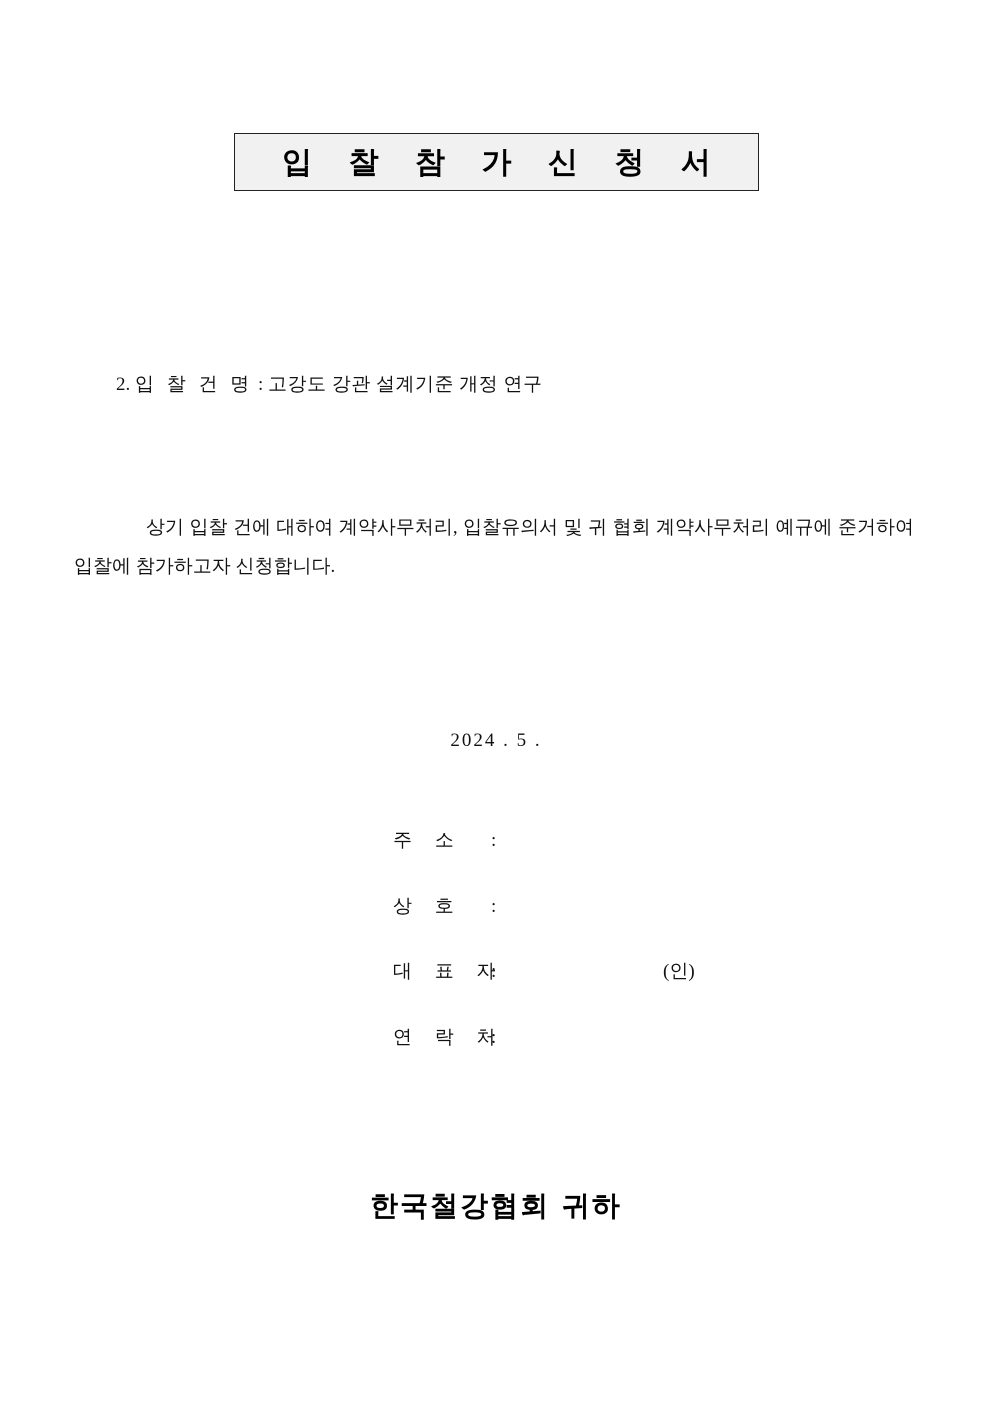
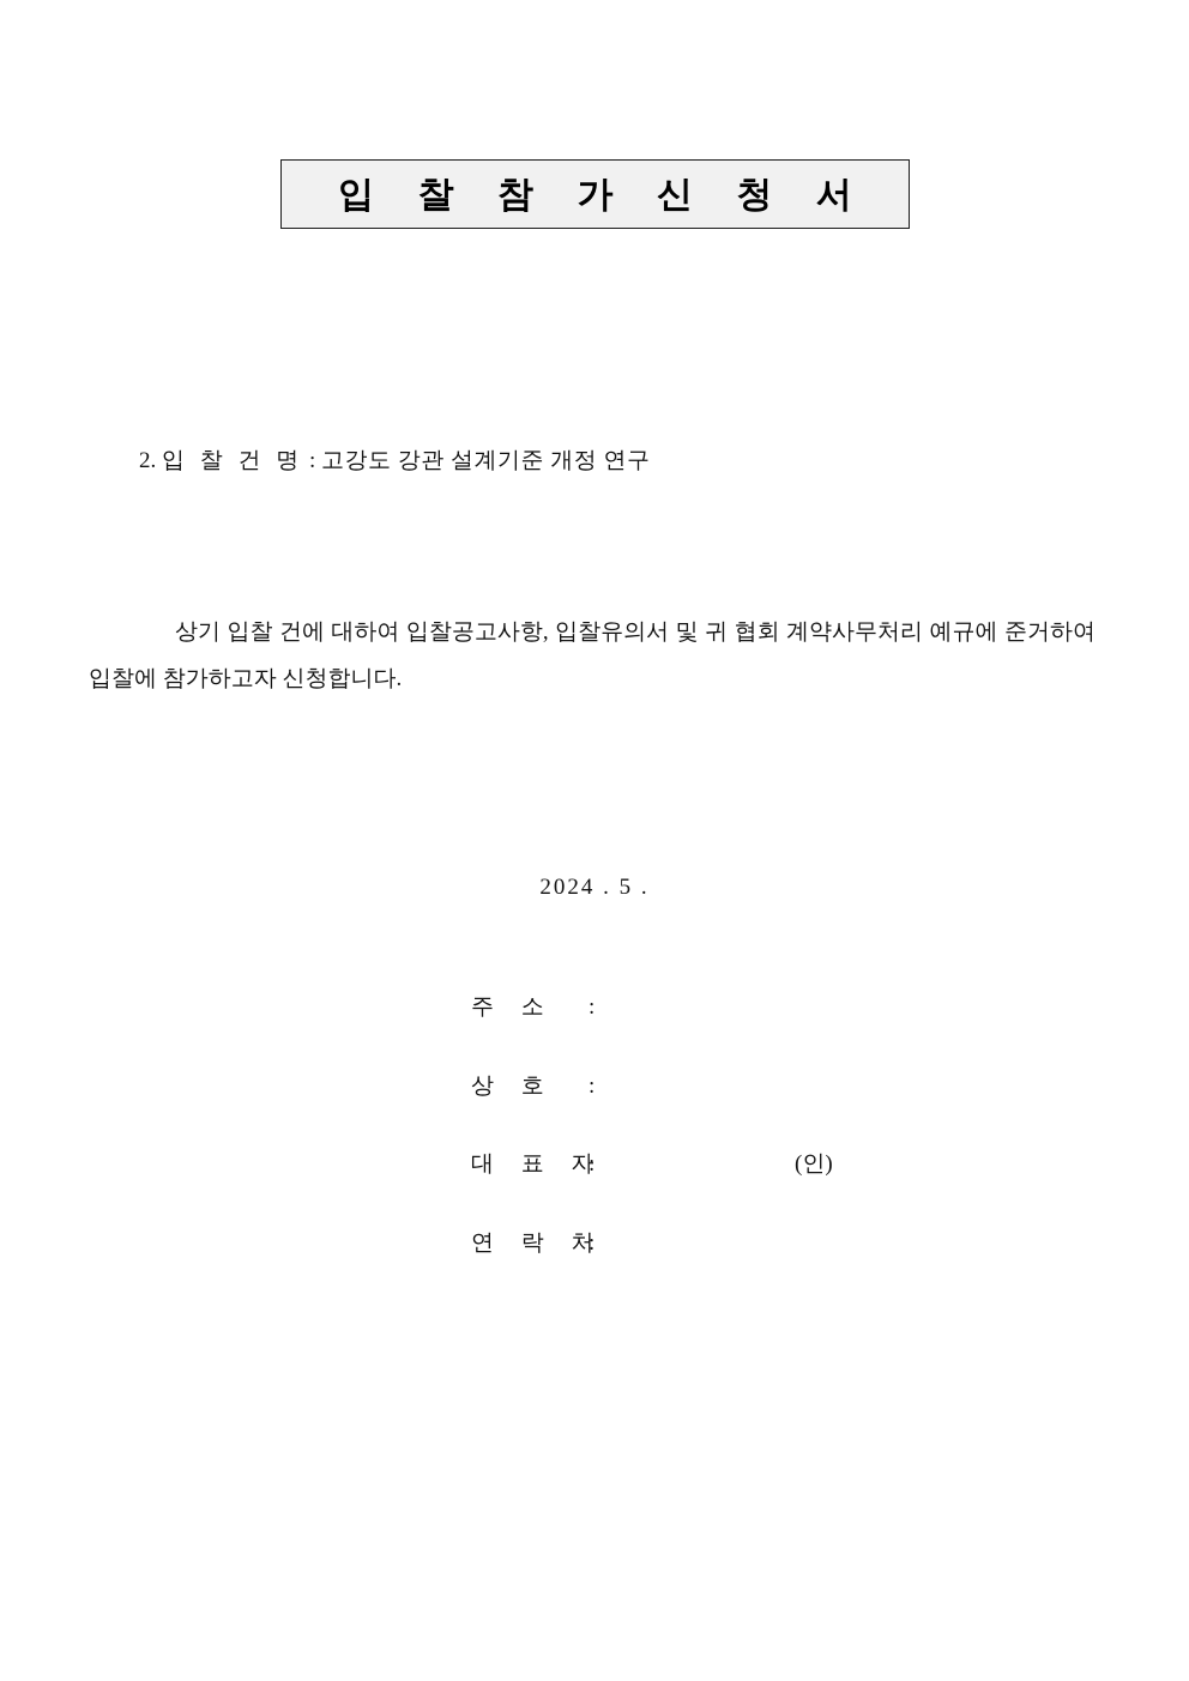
  입 찰 참 가 신 청 서
  2. 입 찰 건 명 : 고강도 강관 설계기준 개정 연구
- 상기 입찰 건에 대하여 계약사무처리, 입찰유의서 및 귀 협회 계약사무처리 예규에 준거하여 입찰에 참가하고자 신청합니다.
+ 상기 입찰 건에 대하여 입찰공고사항, 입찰유의서 및 귀 협회 계약사무처리 예규에 준거하여 입찰에 참가하고자 신청합니다.
  2024 . 5 .
  주 소 :
  상 호 :
  대 표 :
  (인)
  연 락 :
- 한국철강협회 귀하
